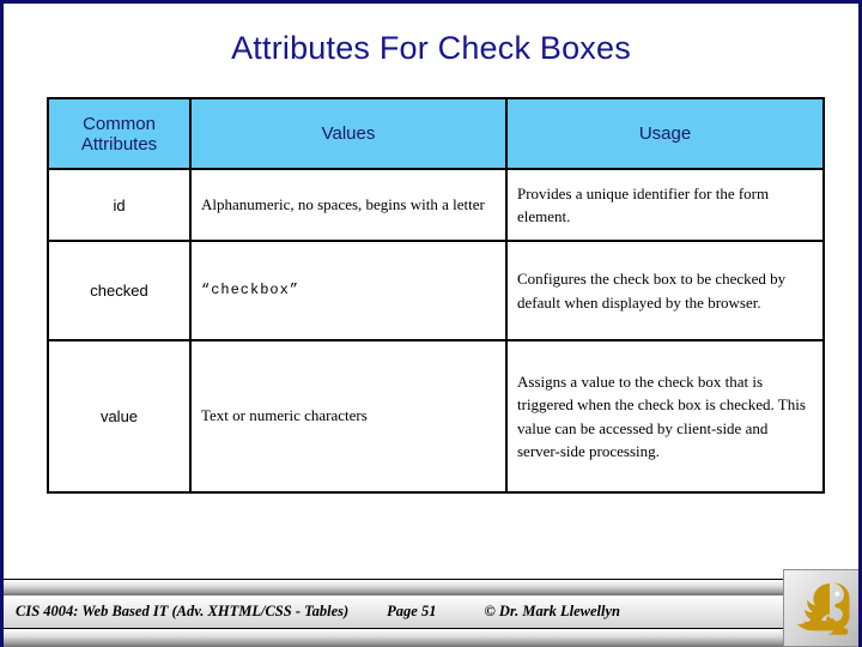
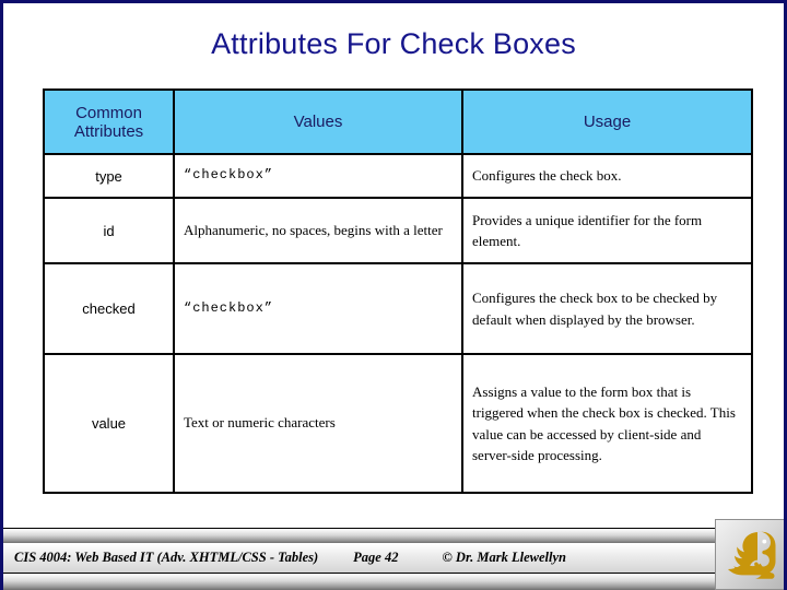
  Attributes For Check Boxes
  Common Attributes	Values	Usage
+ type	“checkbox”	Configures the check box.
  id	Alphanumeric, no spaces, begins with a letter	Provides a unique identifier for the form element.
  checked	“checkbox”	Configures the check box to be checked by default when displayed by the browser.
- value	Text or numeric characters	Assigns a value to the check box that is triggered when the check box is checked. This value can be accessed by client-side and server-side processing.
+ value	Text or numeric characters	Assigns a value to the form box that is triggered when the check box is checked. This value can be accessed by client-side and server-side processing.
  CIS 4004: Web Based IT (Adv. XHTML/CSS - Tables)
- Page 51
+ Page 42
  © Dr. Mark Llewellyn
